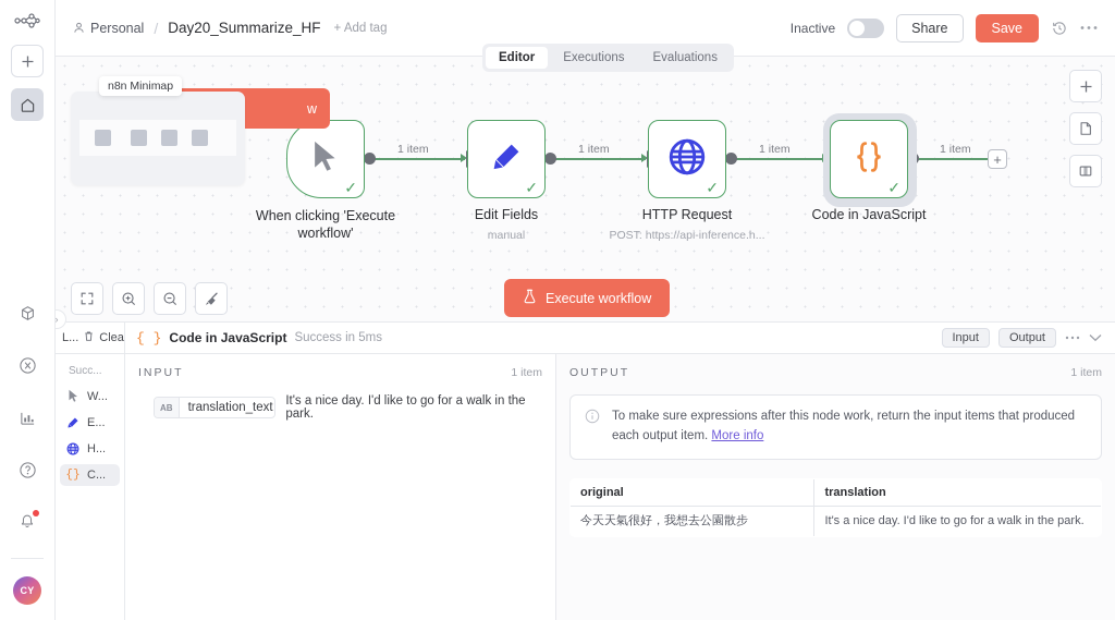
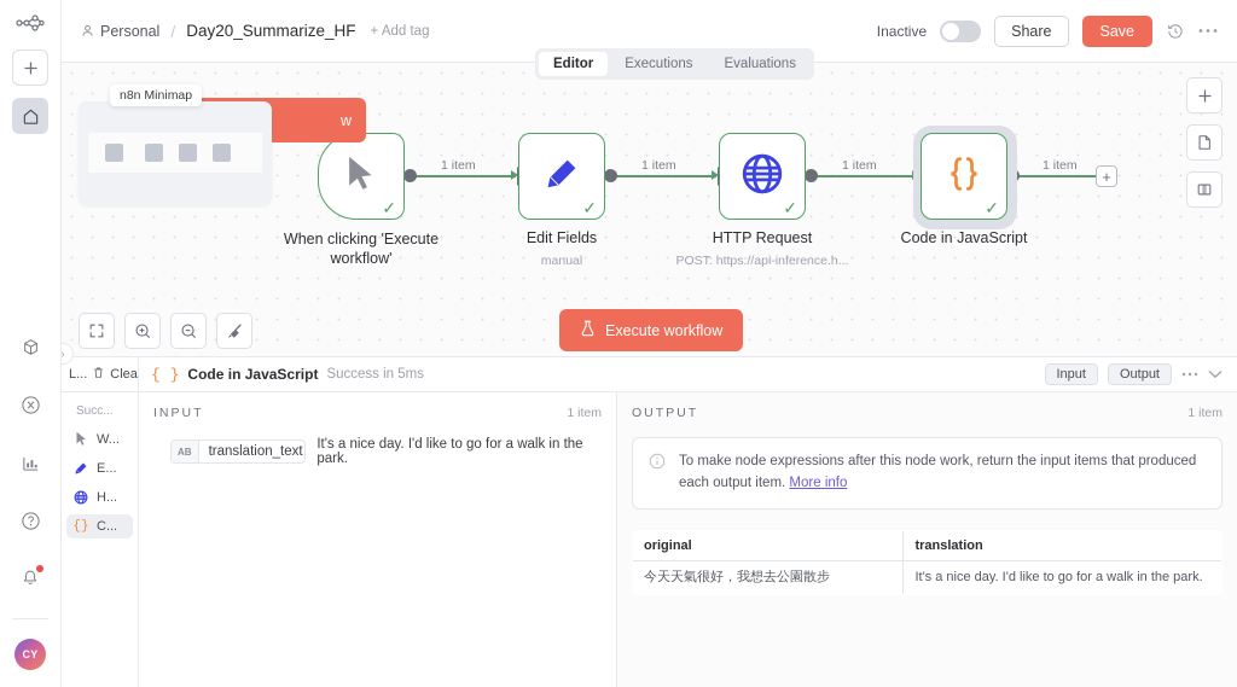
  CY
  Personal
  /
  Day20_Summarize_HF
  + Add tag
  Inactive
  Share
  Save
  Editor
  Executions
  Evaluations
  1 item
  1 item
  1 item
  1 item
  +
  ✓
  When clicking 'Execute workflow'
  ✓
  Edit Fields
  manual
  ✓
  HTTP Request
  POST: https://api-inference.h...
  ✓
  Code in JavaScript
  w
  n8n Minimap
  Execute workflow
  ›
  L...
  Clea
  { }
  Code in JavaScript
  Success in 5ms
  Input
  Output
  Succ...
  W...
  E...
  H...
  {}
  C...
  INPUT
  1 item
  AB
  translation_text
  It's a nice day. I'd like to go for a walk in the park.
  OUTPUT
  1 item
- To make sure expressions after this node work, return the input items that produced each output item. More info
+ To make node expressions after this node work, return the input items that produced each output item. More info
  original	translation
  今天天氣很好，我想去公園散步	It's a nice day. I'd like to go for a walk in the park.
